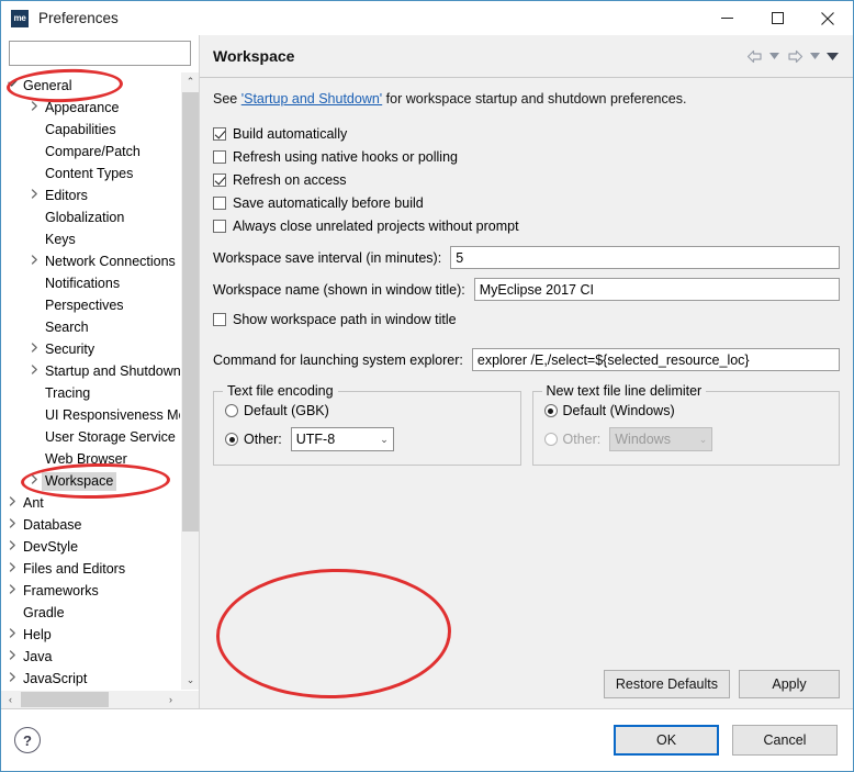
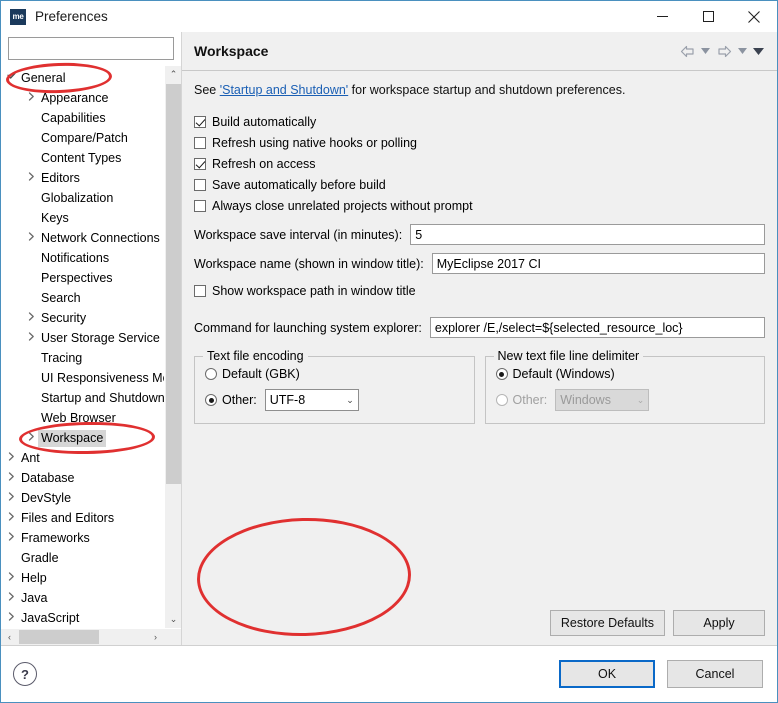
  me
  Preferences
  General
  Appearance
  Capabilities
  Compare/Patch
  Content Types
  Editors
  Globalization
  Keys
  Network Connections
  Notifications
  Perspectives
  Search
  Security
- Startup and Shutdown
+ User Storage Service
  Tracing
- User Storage Service
+ Startup and Shutdown
  Web Browser
  Workspace
  Ant
  Database
  DevStyle
  Files and Editors
  Frameworks
  Gradle
  Help
  Java
  JavaScript
  ⌃
  ⌄
  ‹
  ›
  Workspace
  See 'Startup and Shutdown' for workspace startup and shutdown preferences.
  Build automatically
  Refresh using native hooks or polling
  Refresh on access
  Save automatically before build
  Always close unrelated projects without prompt
  Workspace save interval (in minutes):
  5
  Workspace name (shown in window title):
  MyEclipse 2017 CI
  Show workspace path in window title
  Command for launching system explorer:
  explorer /E,/select=${selected_resource_loc}
  Text file encoding
  Default (GBK)
  Other:
  UTF-8
  ⌄
  New text file line delimiter
  Default (Windows)
  Other:
  Windows
  ⌄
  Restore Defaults
  Apply
  ?
  OK
  Cancel
